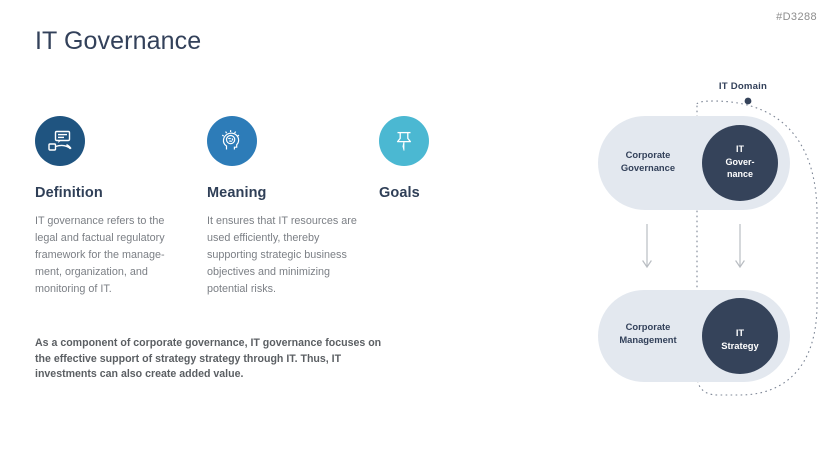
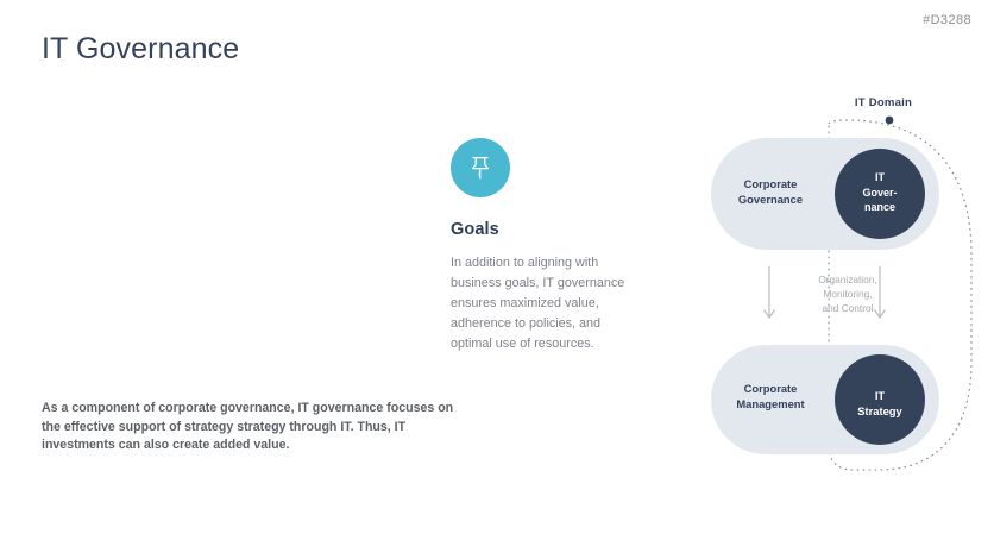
  #D3288
  IT Governance
- Definition
- IT governance refers to the legal and factual regulatory framework for the manage­ment, organization, and monitoring of IT.
- Meaning
- It ensures that IT resources are used efficiently, thereby supporting strategic business objectives and minimizing potential risks.
  Goals
+ In addition to aligning with business goals, IT governance ensures maximized value, adherence to policies, and optimal use of resources.
  As a component of corporate governance, IT governance focuses on the effective support of strategy strategy through IT. Thus, IT investments can also create added value.
  IT Domain
  Corporate
  Governance
  IT
  Gover-
  nance
+ Organization,
+ Monitoring,
+ and Control
  Corporate
  Management
  IT
  Strategy
